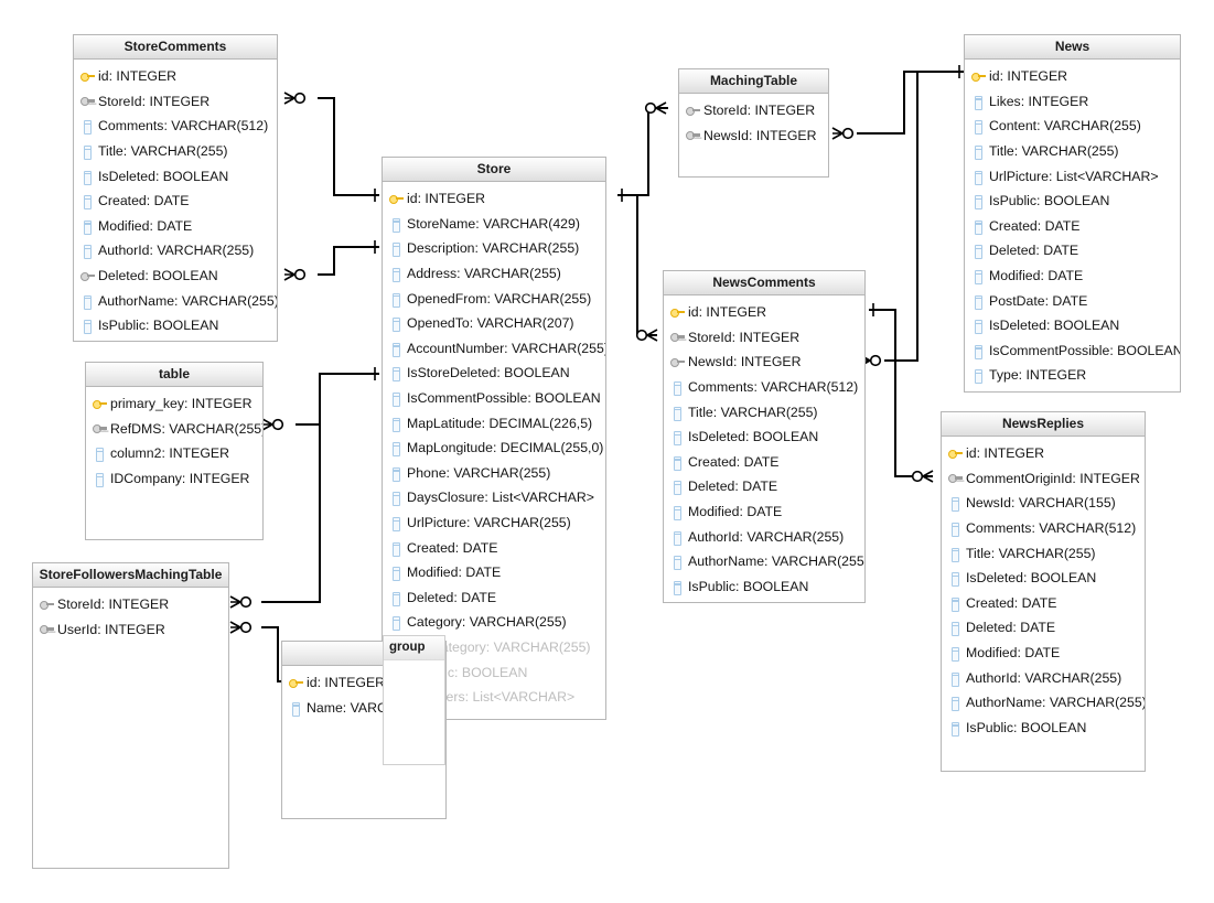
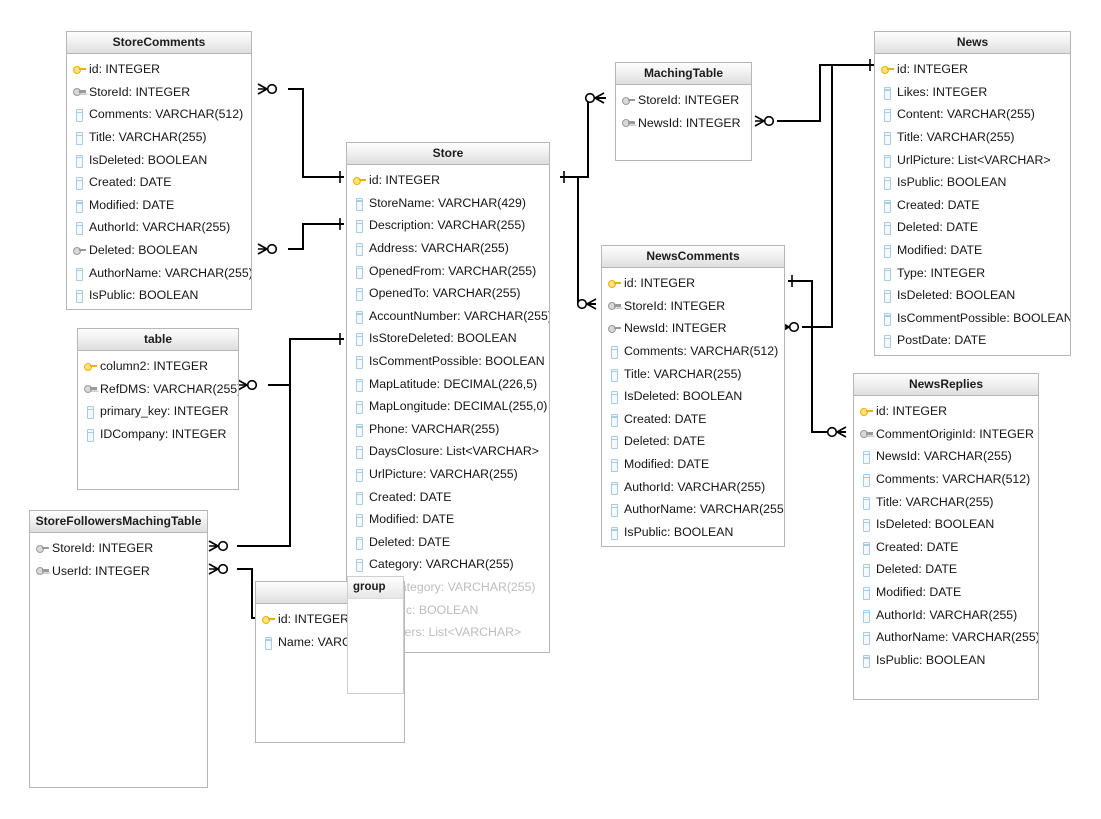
  StoreComments
  id: INTEGER
  StoreId: INTEGER
  Comments: VARCHAR(512)
  Title: VARCHAR(255)
  IsDeleted: BOOLEAN
  Created: DATE
  Modified: DATE
  AuthorId: VARCHAR(255)
  Deleted: BOOLEAN
  AuthorName: VARCHAR(255)
  IsPublic: BOOLEAN
  table
- primary_key: INTEGER
+ column2: INTEGER
  RefDMS: VARCHAR(255
- column2: INTEGER
+ primary_key: INTEGER
  IDCompany: INTEGER
  StoreFollowersMachingTable
  StoreId: INTEGER
  UserId: INTEGER
  Store
  id: INTEGER
  StoreName: VARCHAR(429)
  Description: VARCHAR(255)
  Address: VARCHAR(255)
  OpenedFrom: VARCHAR(255)
- OpenedTo: VARCHAR(207)
+ OpenedTo: VARCHAR(255)
  AccountNumber: VARCHAR(255
  IsStoreDeleted: BOOLEAN
  IsCommentPossible: BOOLEAN
  MapLatitude: DECIMAL(226,5)
  MapLongitude: DECIMAL(255,0)
  Phone: VARCHAR(255)
  DaysClosure: List<VARCHAR>
  UrlPicture: VARCHAR(255)
  Created: DATE
  Modified: DATE
  Deleted: DATE
  Category: VARCHAR(255)
  tegory: VARCHAR(255)
  ers: List<VARCHAR>
  id: INTEGER
  group
  MachingTable
  StoreId: INTEGER
  NewsId: INTEGER
  NewsComments
  id: INTEGER
  StoreId: INTEGER
  NewsId: INTEGER
  Comments: VARCHAR(512)
  Title: VARCHAR(255)
  IsDeleted: BOOLEAN
  Created: DATE
  Deleted: DATE
  Modified: DATE
  AuthorId: VARCHAR(255)
  AuthorName: VARCHAR(255
  IsPublic: BOOLEAN
  News
  id: INTEGER
  Likes: INTEGER
  Content: VARCHAR(255)
  Title: VARCHAR(255)
  UrlPicture: List<VARCHAR>
  IsPublic: BOOLEAN
  Created: DATE
  Deleted: DATE
  Modified: DATE
- PostDate: DATE
+ Type: INTEGER
  IsDeleted: BOOLEAN
  IsCommentPossible: BOOLEAN
- Type: INTEGER
+ PostDate: DATE
  NewsReplies
  id: INTEGER
  CommentOriginId: INTEGER
- NewsId: VARCHAR(155)
+ NewsId: VARCHAR(255)
  Comments: VARCHAR(512)
  Title: VARCHAR(255)
  IsDeleted: BOOLEAN
  Created: DATE
  Deleted: DATE
  Modified: DATE
  AuthorId: VARCHAR(255)
  AuthorName: VARCHAR(255)
  IsPublic: BOOLEAN
